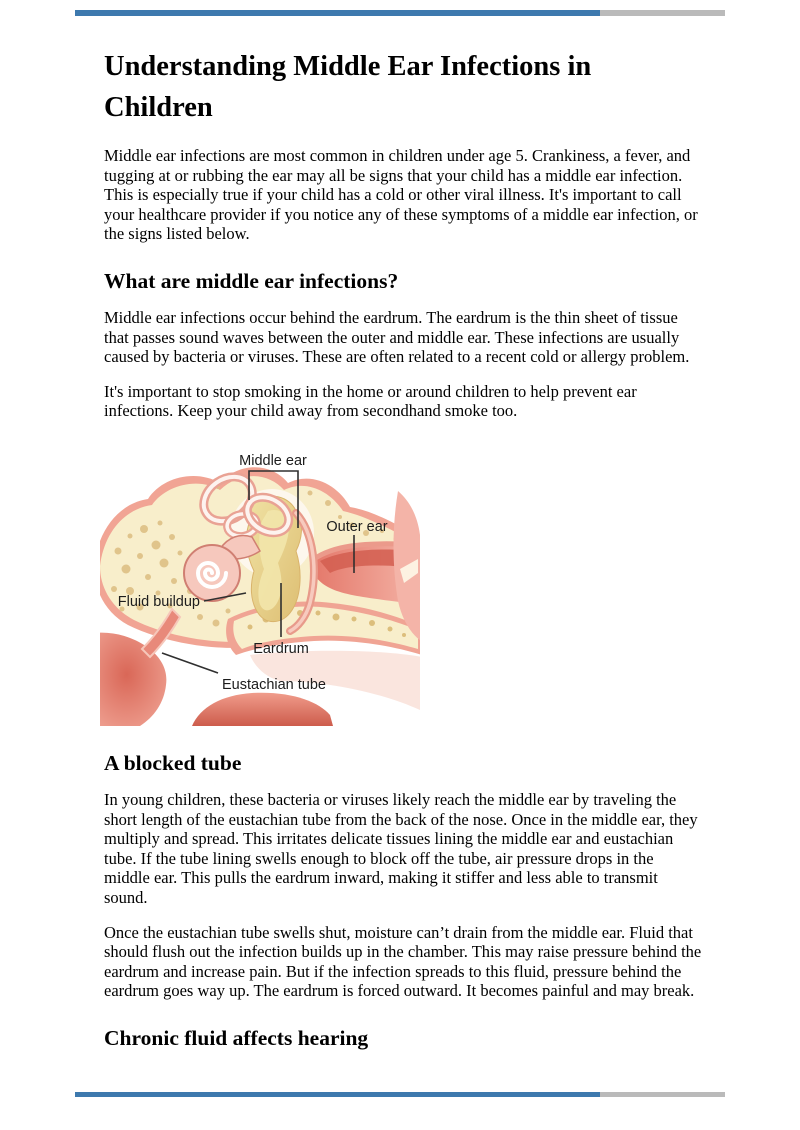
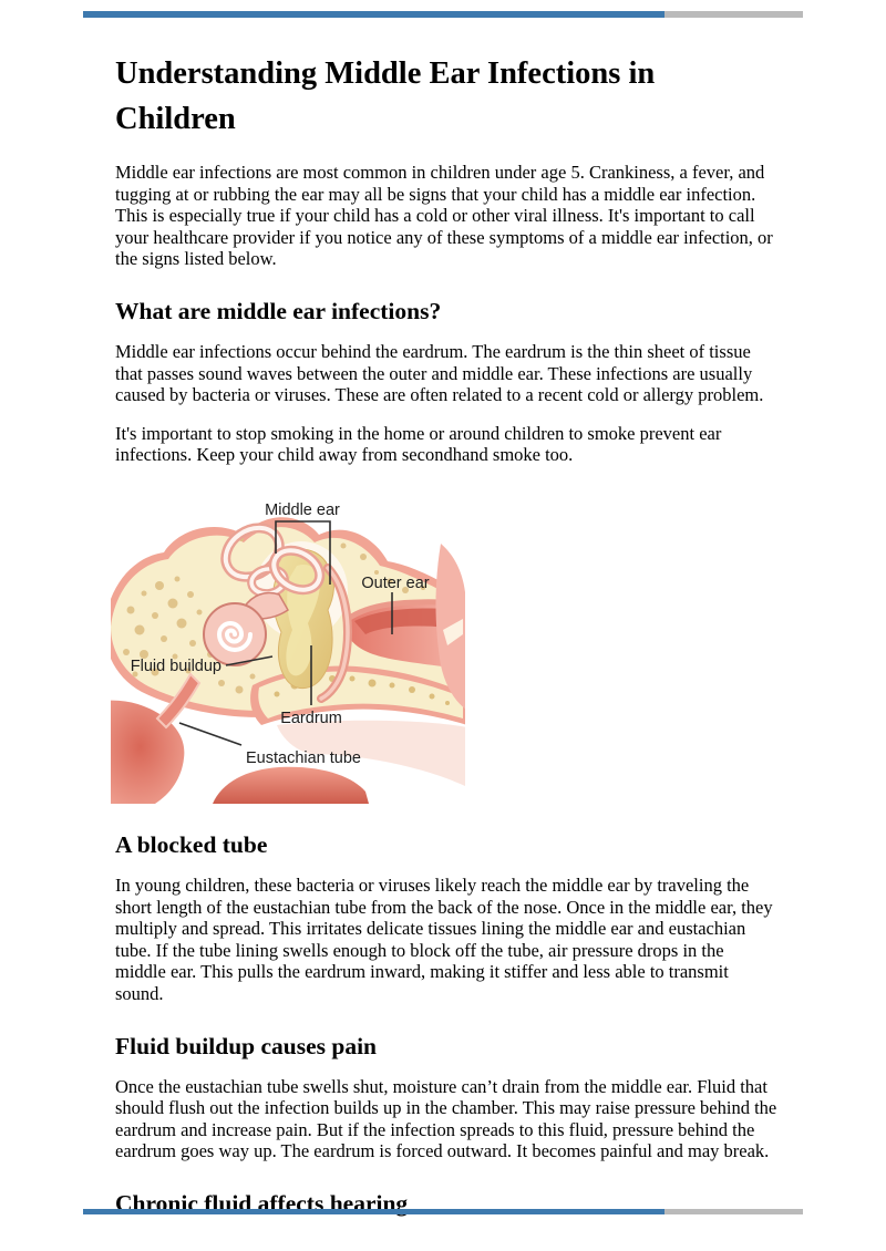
  Understanding Middle Ear Infections in Children
  Middle ear infections are most common in children under age 5. Crankiness, a fever, and tugging at or rubbing the ear may all be signs that your child has a middle ear infection. This is especially true if your child has a cold or other viral illness. It's important to call your healthcare provider if you notice any of these symptoms of a middle ear infection, or the signs listed below.
  What are middle ear infections?
  Middle ear infections occur behind the eardrum. The eardrum is the thin sheet of tissue that passes sound waves between the outer and middle ear. These infections are usually caused by bacteria or viruses. These are often related to a recent cold or allergy problem.
- It's important to stop smoking in the home or around children to help prevent ear infections. Keep your child away from secondhand smoke too.
+ It's important to stop smoking in the home or around children to smoke prevent ear infections. Keep your child away from secondhand smoke too.
  Middle ear
  Outer ear
  Fluid buildup
  Eardrum
  Eustachian tube
  A blocked tube
  In young children, these bacteria or viruses likely reach the middle ear by traveling the short length of the eustachian tube from the back of the nose. Once in the middle ear, they multiply and spread. This irritates delicate tissues lining the middle ear and eustachian tube. If the tube lining swells enough to block off the tube, air pressure drops in the middle ear. This pulls the eardrum inward, making it stiffer and less able to transmit sound.
+ Fluid buildup causes pain
  Once the eustachian tube swells shut, moisture can’t drain from the middle ear. Fluid that should flush out the infection builds up in the chamber. This may raise pressure behind the eardrum and increase pain. But if the infection spreads to this fluid, pressure behind the eardrum goes way up. The eardrum is forced outward. It becomes painful and may break.
  Chronic fluid affects hearing
